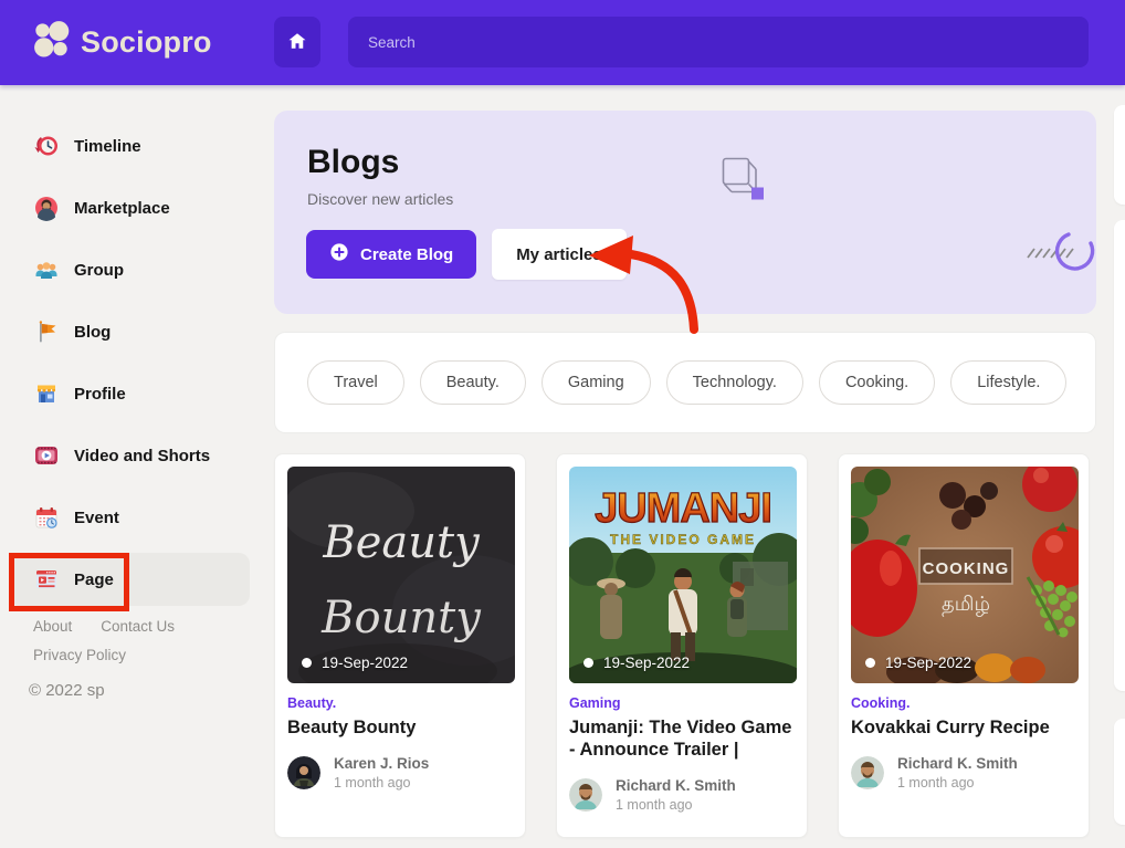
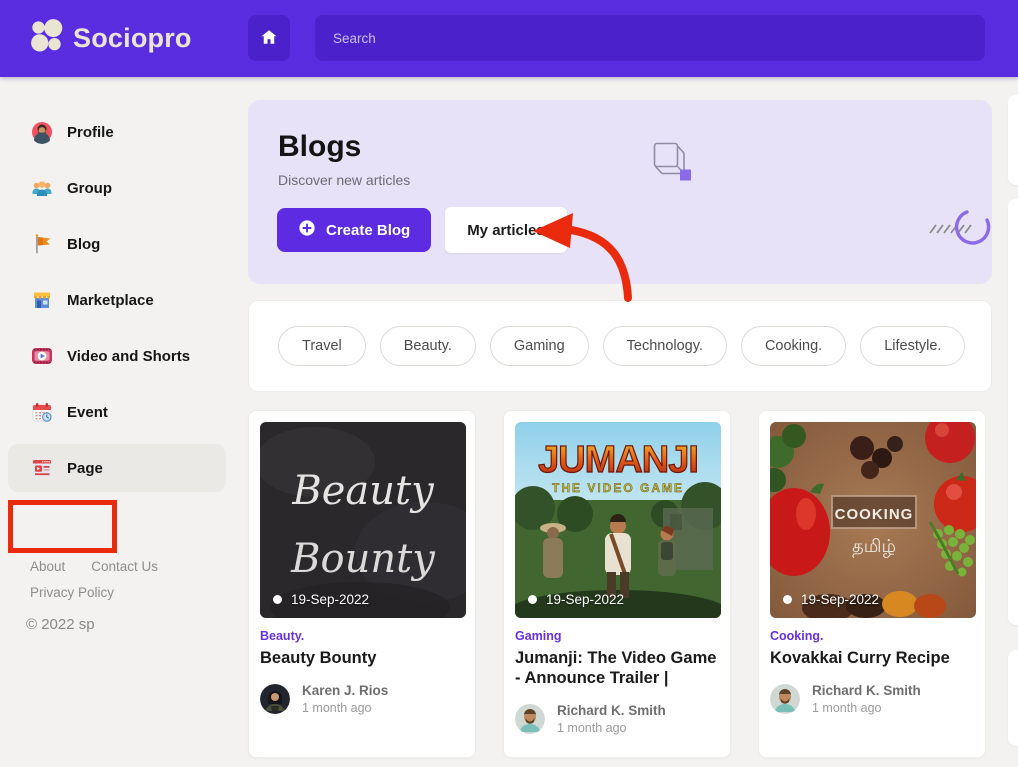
  Sociopro
  Search
- Timeline
- Marketplace
+ Profile
  Group
  Blog
- Profile
+ Marketplace
  Video and Shorts
  Event
  Page
  About
  Contact Us
  Privacy Policy
  © 2022 sp
  Blogs
  Discover new articles
  Create Blog
  My article
  Travel
  Beauty.
  Gaming
  Technology.
  Cooking.
  Lifestyle.
  Beauty
  Bounty
  19-Sep-2022
  Beauty.
  Beauty Bounty
  Karen J. Rios
  1 month ago
  JUMANJI
  THE VIDEO GAME
  19-Sep-2022
  Gaming
  Jumanji: The Video Game - Announce Trailer |
  Richard K. Smith
  1 month ago
  COOKING
  தமிழ்
  19-Sep-2022
  Cooking.
  Kovakkai Curry Recipe
  Richard K. Smith
  1 month ago
